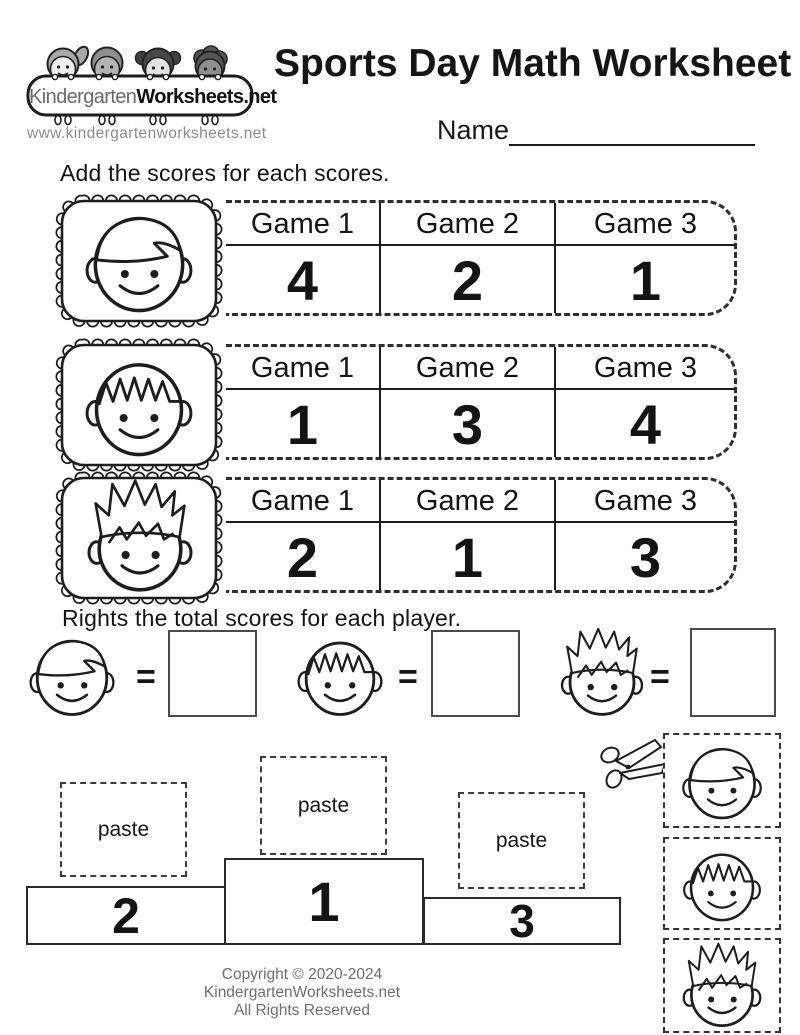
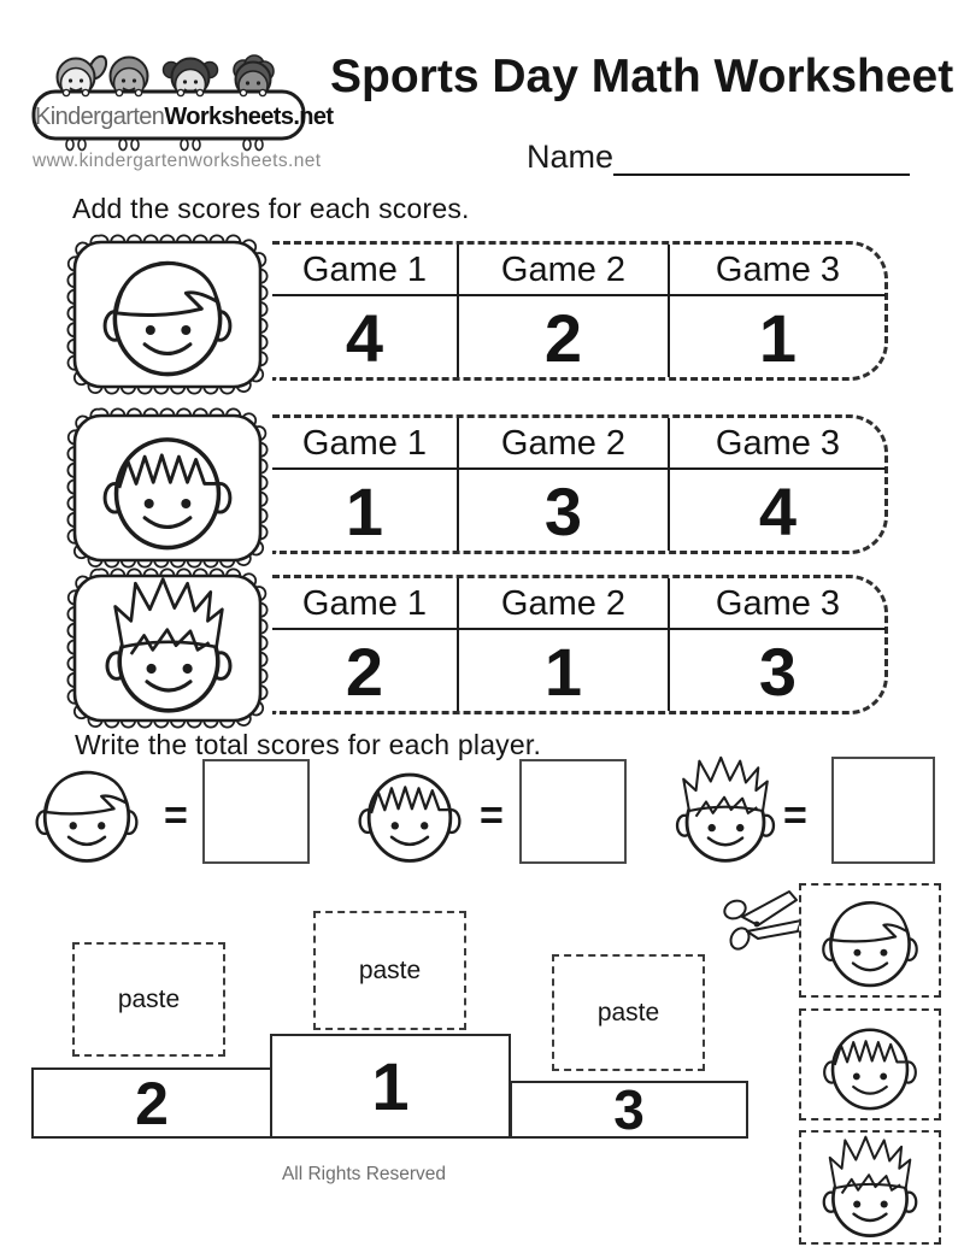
  KindergartenWorksheets.net
  www.kindergartenworksheets.net
  Sports Day Math Worksheet
  Name
  Add the scores for each scores.
  Game 1
  Game 2
  Game 3
  4
  2
  1
  Game 1
  Game 2
  Game 3
  1
  3
  4
  Game 1
  Game 2
  Game 3
  2
  1
  3
- Rights the total scores for each player.
+ Write the total scores for each player.
  =
  =
  =
  paste
  paste
  paste
  2
  3
  1
- Copyright © 2020-2024 KindergartenWorksheets.net
  All Rights Reserved
